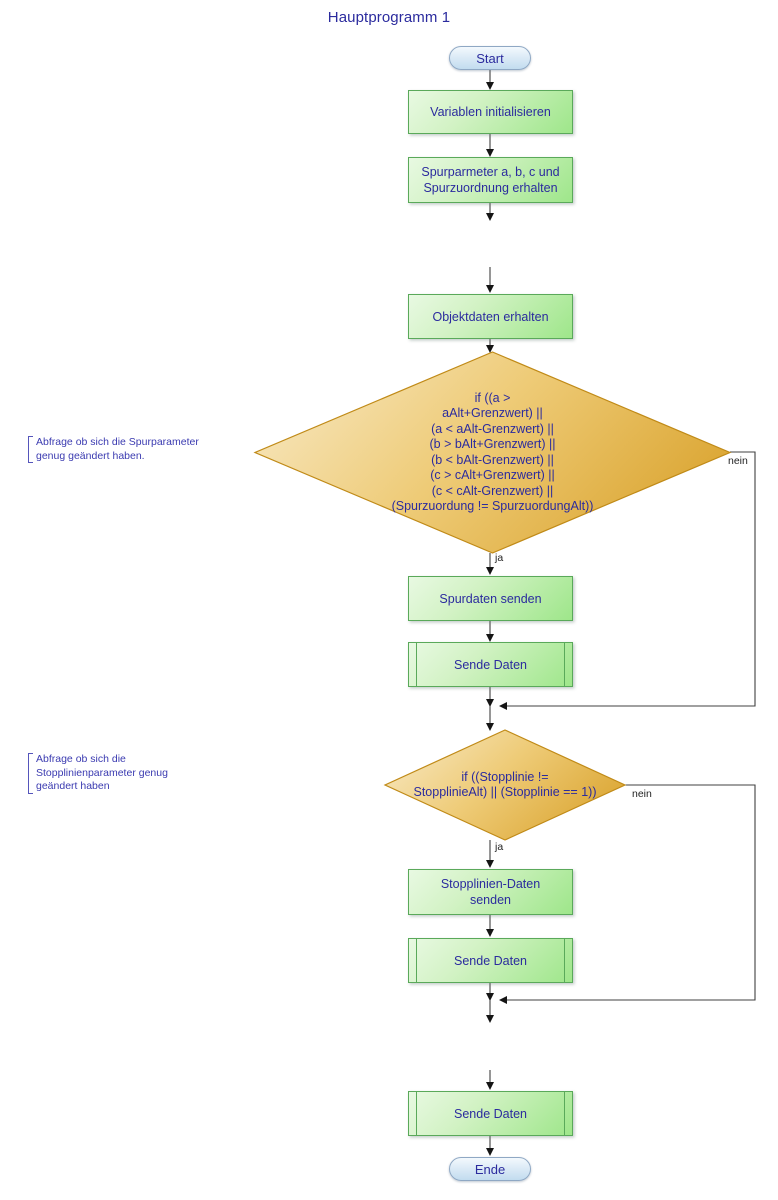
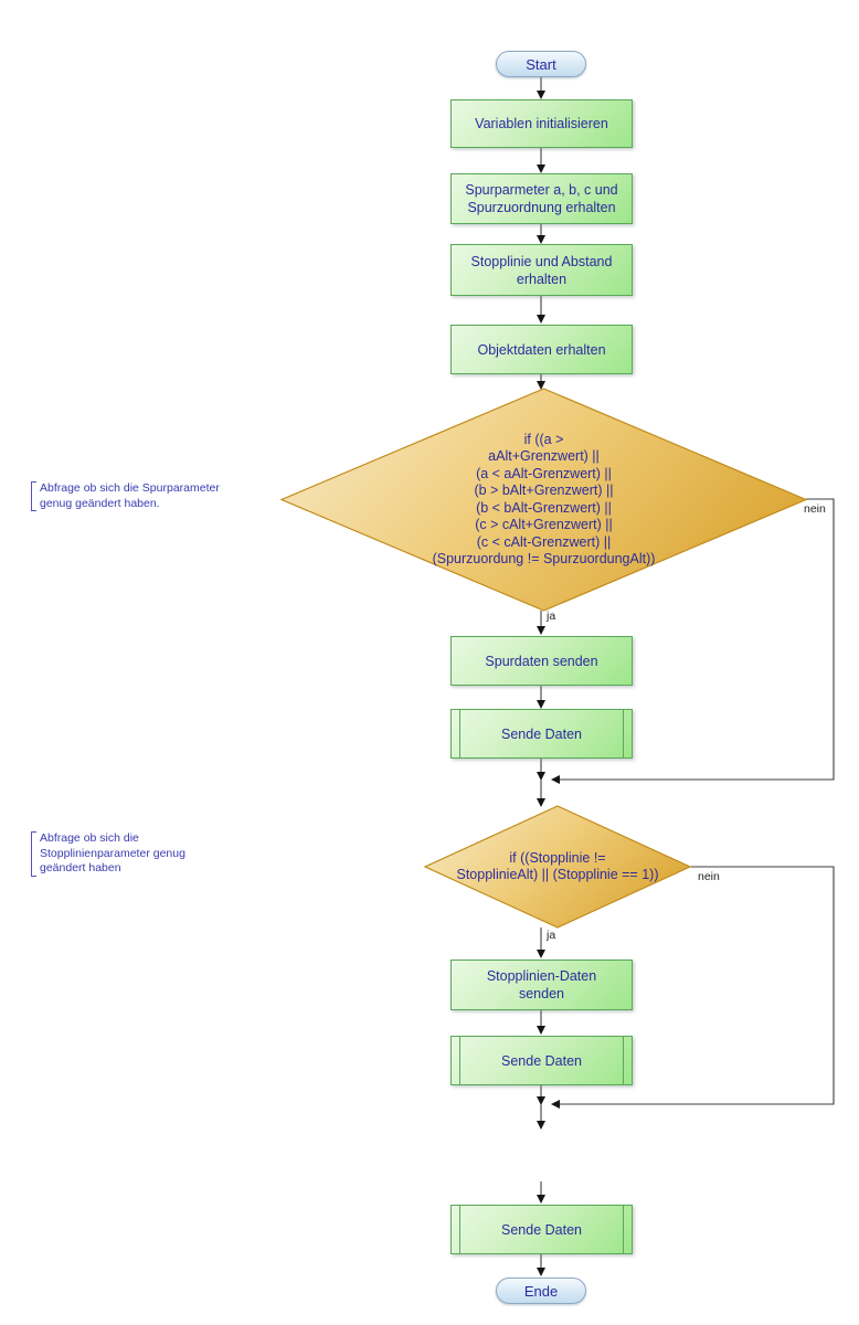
- Hauptprogramm 1
  Start
  Variablen initialisieren
  Spurparmeter a, b, c und
  Spurzuordnung erhalten
+ Stopplinie und Abstand
+ erhalten
  Objektdaten erhalten
  if ((a >
  aAlt+Grenzwert) ||
  (a < aAlt-Grenzwert) ||
  (b > bAlt+Grenzwert) ||
  (b < bAlt-Grenzwert) ||
  (c > cAlt+Grenzwert) ||
  (c < cAlt-Grenzwert) ||
  (Spurzuordung != SpurzuordungAlt))
  ja
  nein
  Abfrage ob sich die Spurparameter
  genug geändert haben.
  Spurdaten senden
  Sende Daten
  if ((Stopplinie !=
  StopplinieAlt) || (Stopplinie == 1))
  ja
  nein
  Abfrage ob sich die
  Stopplinienparameter genug
  geändert haben
  Stopplinien-Daten
  senden
  Sende Daten
  Sende Daten
  Ende
